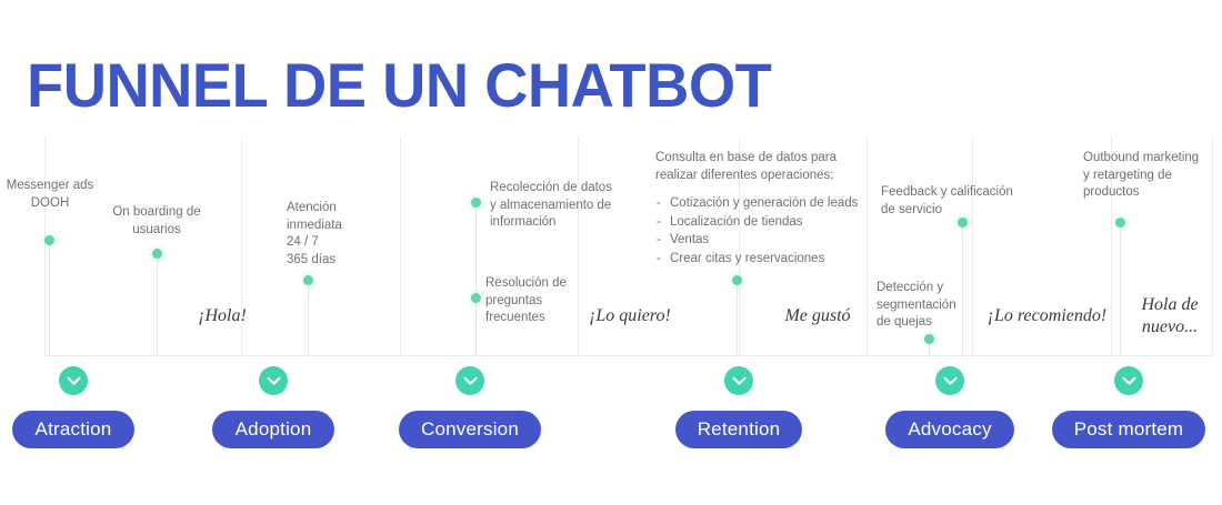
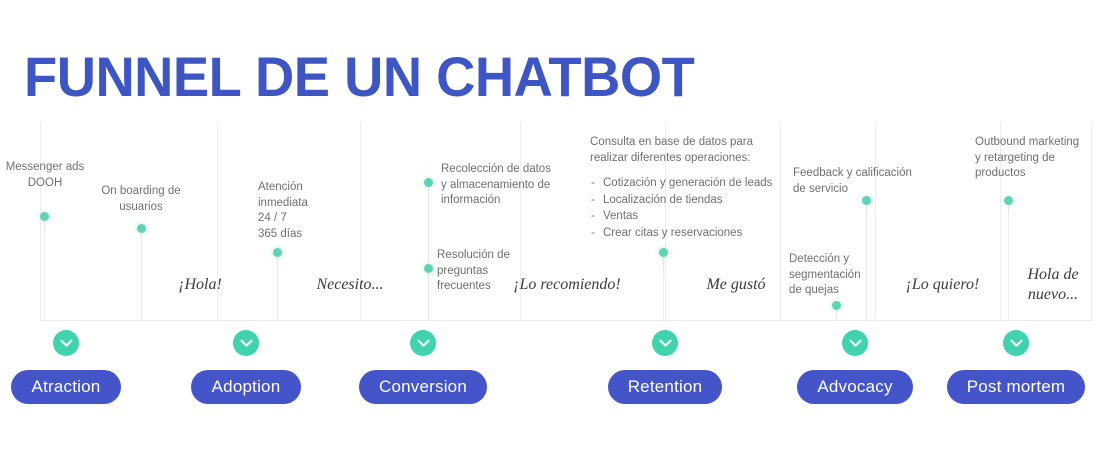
  FUNNEL DE UN CHATBOT
  Messenger ads
  DOOH
  On boarding de
  usuarios
  Atención
  inmediata
  24 / 7
  365 días
  Recolección de datos
  y almacenamiento de
  información
  Resolución de
  preguntas
  frecuentes
  Feedback y calificación
  de servicio
  Detección y
  segmentación
  de quejas
  Outbound marketing
  y retargeting de
  productos
  Consulta en base de datos para
  realizar diferentes operaciones:
  Cotización y generación de leads
  Localización de tiendas
  Ventas
  Crear citas y reservaciones
  ¡Hola!
+ Necesito...
- ¡Lo quiero!
+ ¡Lo recomiendo!
  Me gustó
- ¡Lo recomiendo!
+ ¡Lo quiero!
  Hola de
  nuevo...
  Atraction
  Adoption
  Conversion
  Retention
  Advocacy
  Post mortem
